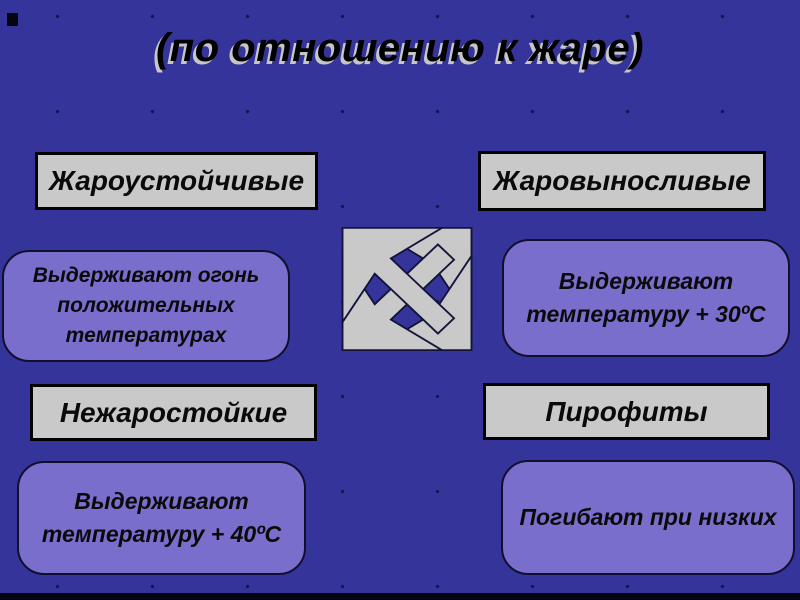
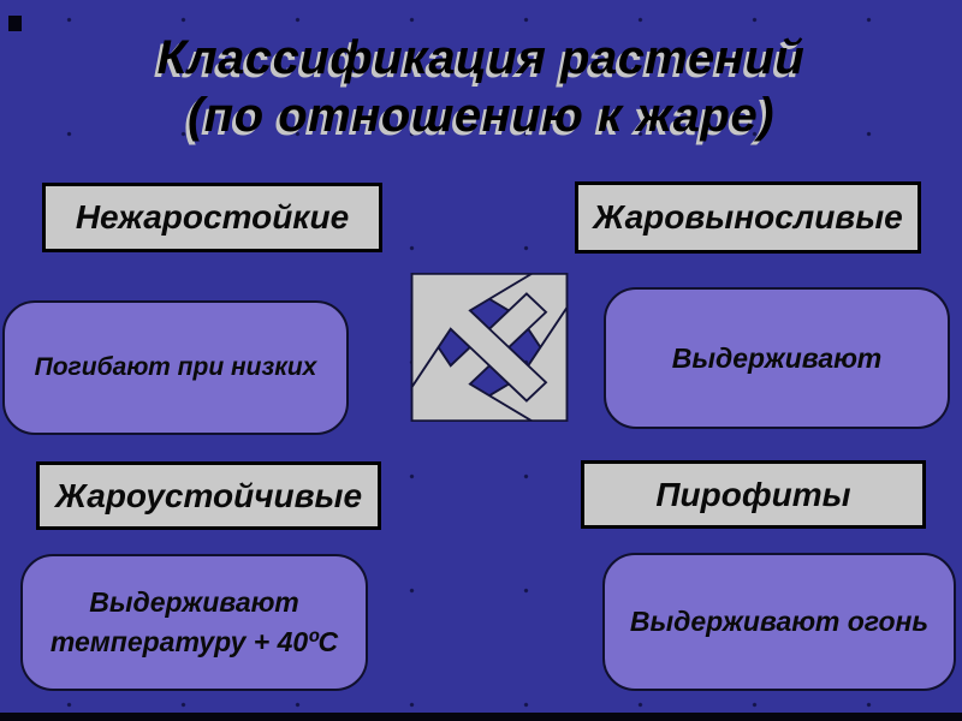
+ Классификация растений
  (по отношению к жаре)
- Жароустойчивые
+ Нежаростойкие
  Жаровыносливые
- Нежаростойкие
+ Жароустойчивые
  Пирофиты
- Выдерживают огонь
+ Погибают при низких
- положительных
- температурах
  Выдерживают
- температуру + 30ºС
  Выдерживают
  температуру + 40ºС
- Погибают при низких
+ Выдерживают огонь
